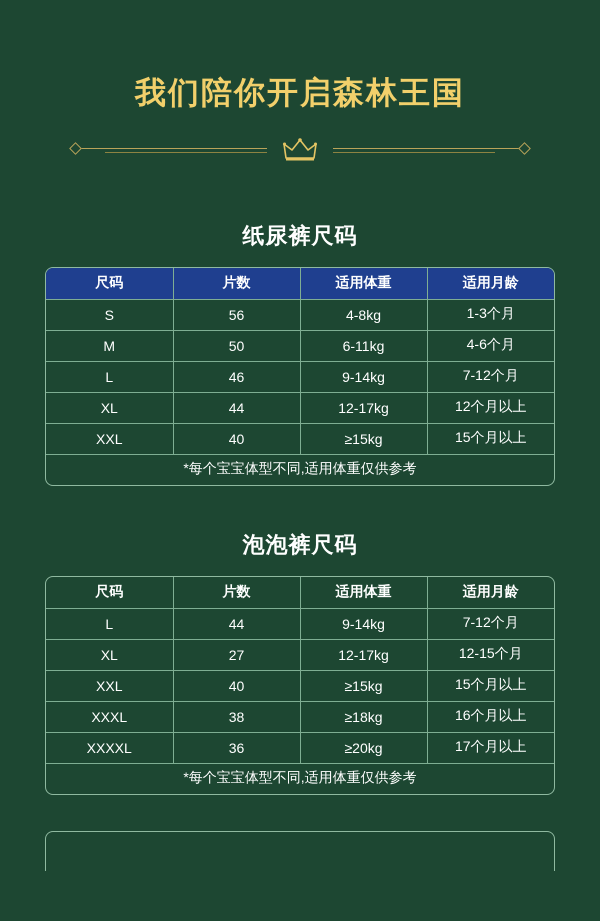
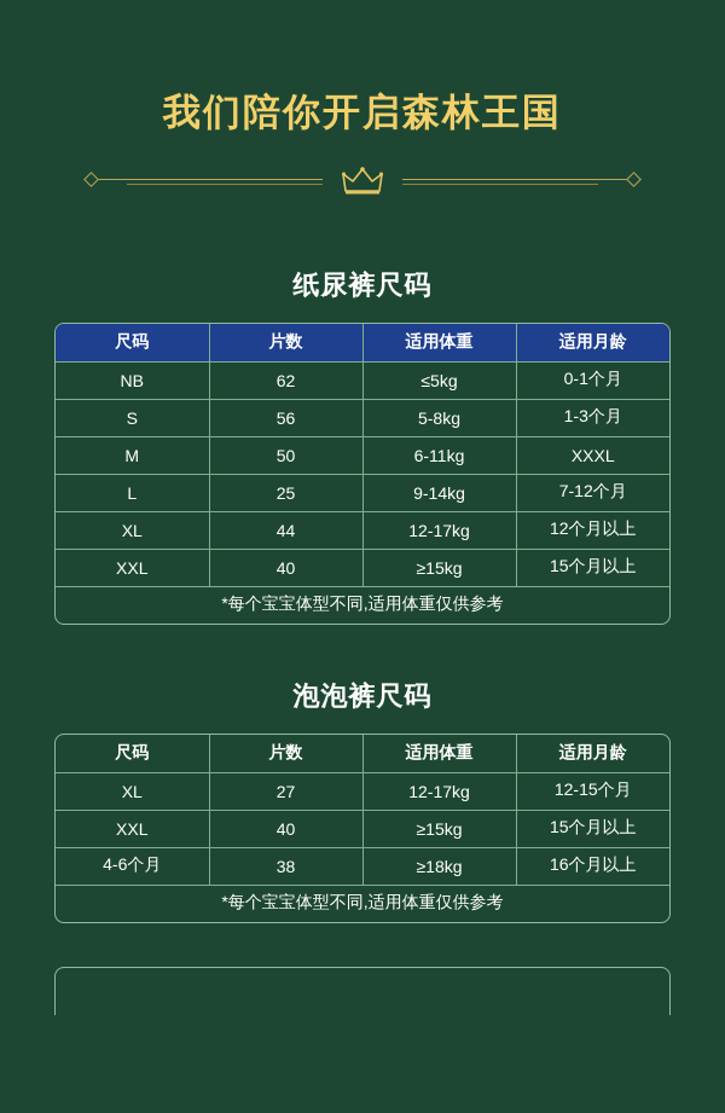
  我们陪你开启森林王国
  纸尿裤尺码
  尺码	片数	适用体重	适用月龄
+ NB	62	≤5kg	0-1个月
- S	56	4-8kg	1-3个月
+ S	56	5-8kg	1-3个月
- M	50	6-11kg	4-6个月
+ M	50	6-11kg	XXXL
- L	46	9-14kg	7-12个月
+ L	25	9-14kg	7-12个月
  XL	44	12-17kg	12个月以上
  XXL	40	≥15kg	15个月以上
  *每个宝宝体型不同,适用体重仅供参考
  泡泡裤尺码
  尺码	片数	适用体重	适用月龄
- L	44	9-14kg	7-12个月
  XL	27	12-17kg	12-15个月
  XXL	40	≥15kg	15个月以上
- XXXL	38	≥18kg	16个月以上
+ 4-6个月	38	≥18kg	16个月以上
- XXXXL	36	≥20kg	17个月以上
  *每个宝宝体型不同,适用体重仅供参考
